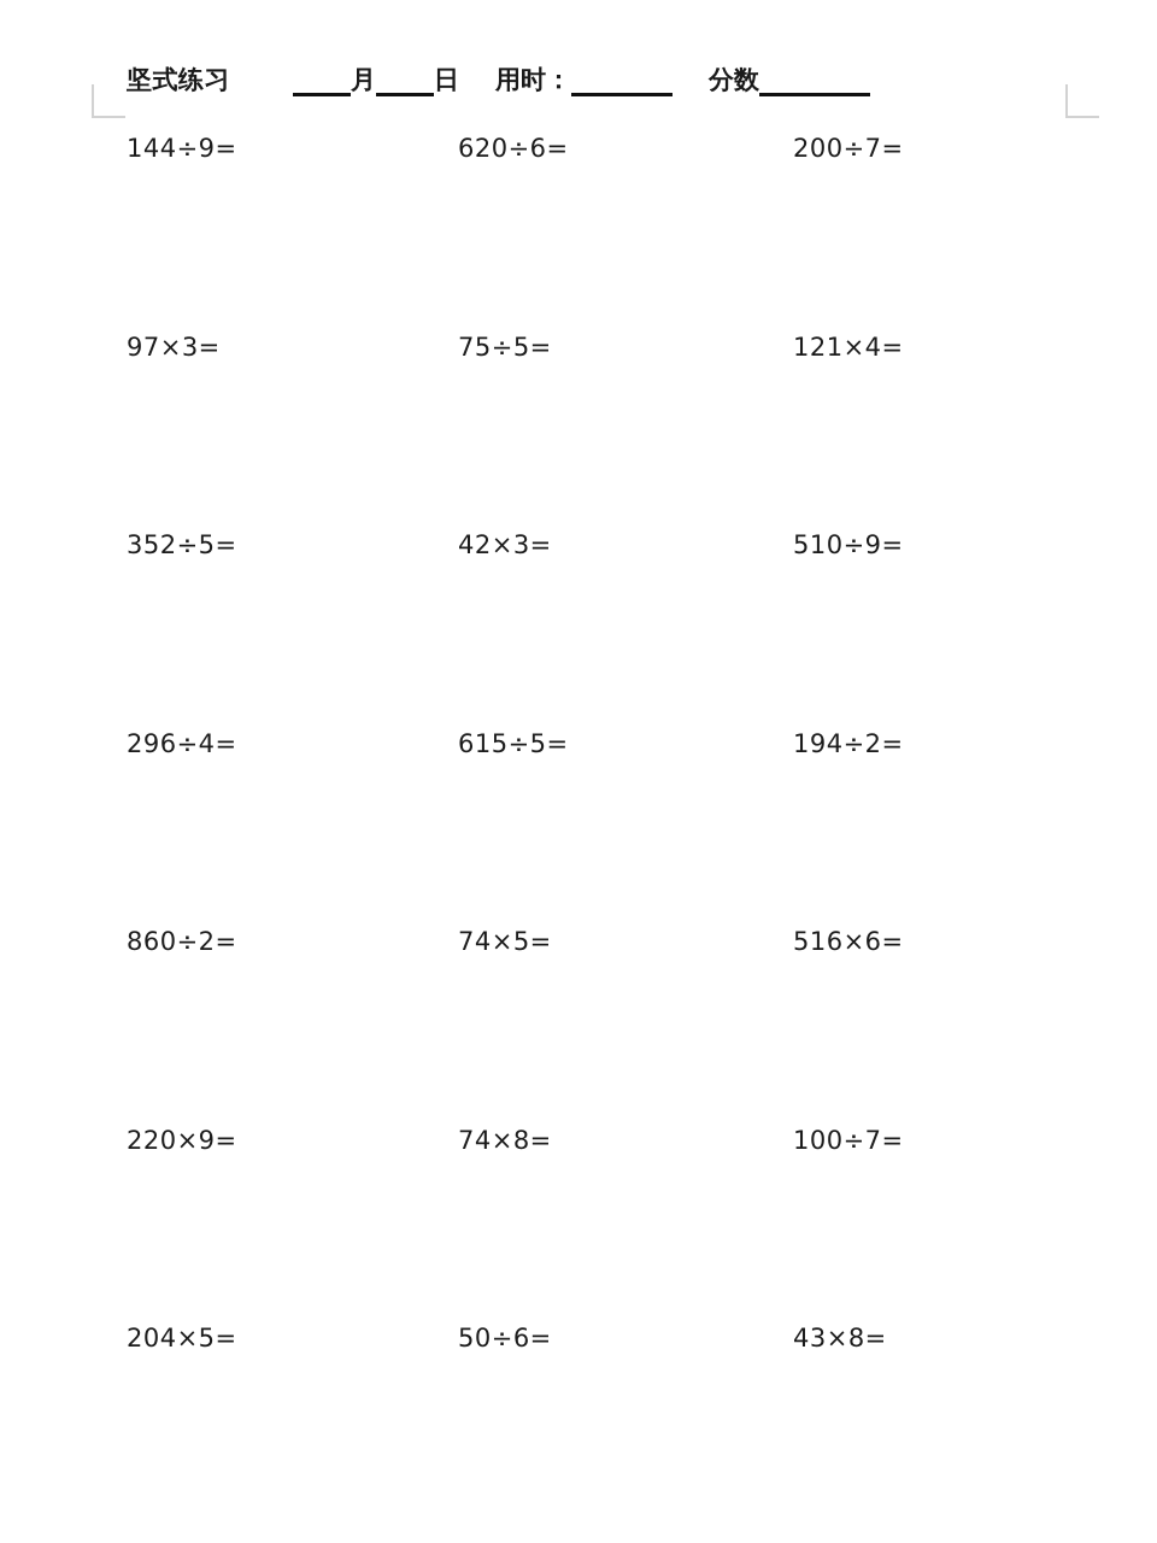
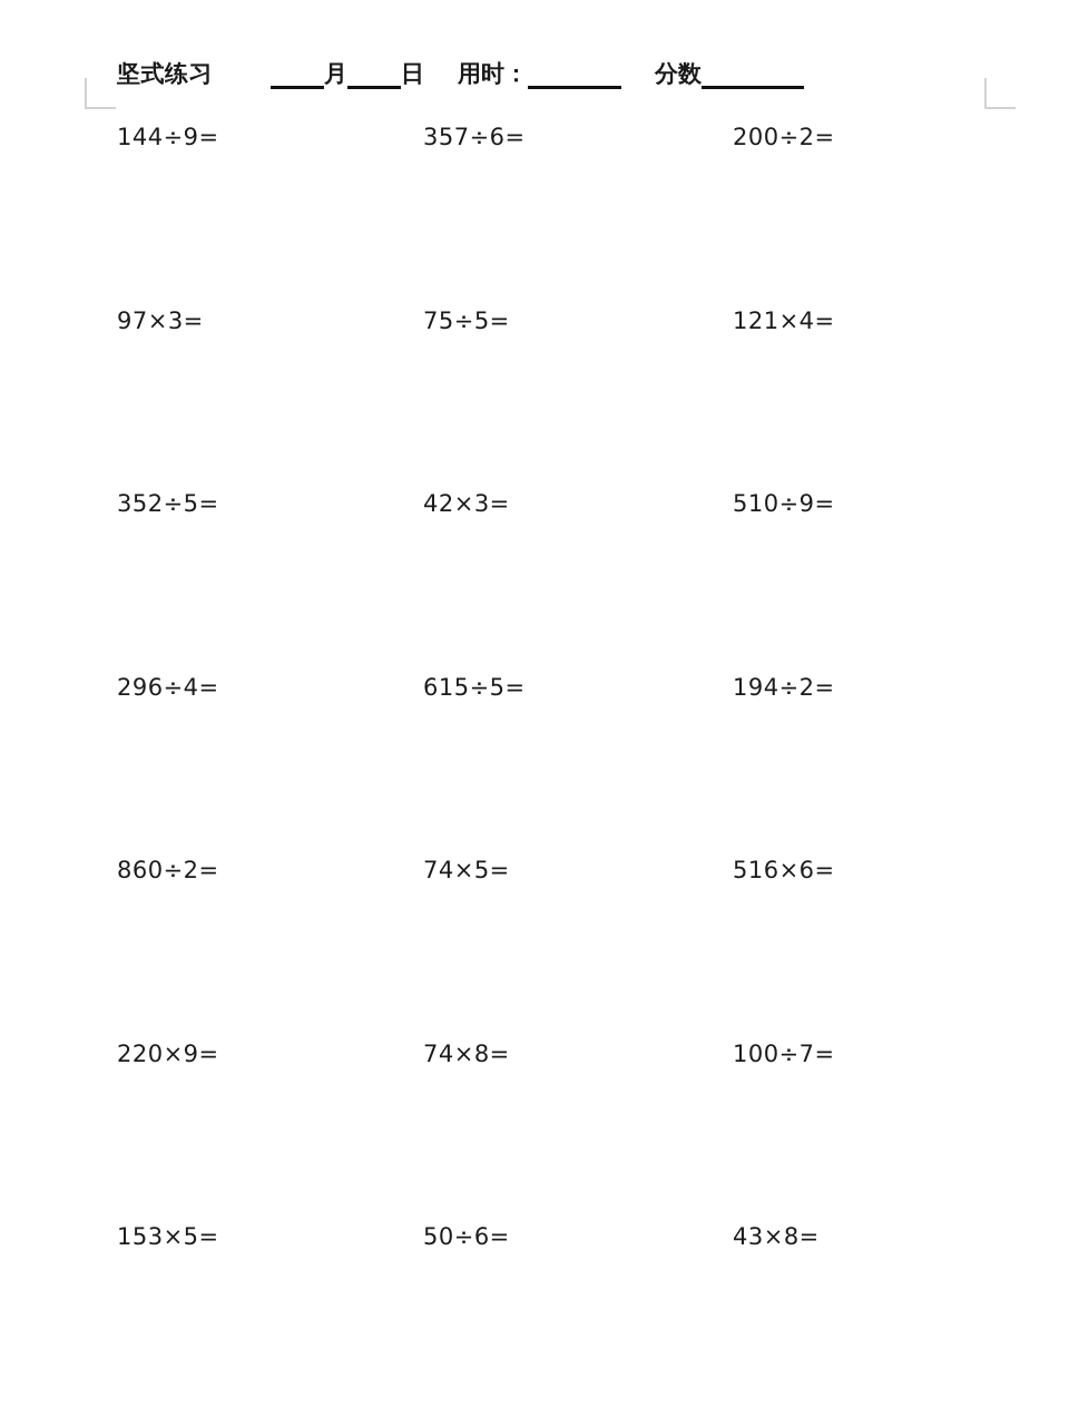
  坚式练习
  月
  日
  用时：
  分数
  144÷9=
- 620÷6=
+ 357÷6=
- 200÷7=
+ 200÷2=
  97×3=
  75÷5=
  121×4=
  352÷5=
  42×3=
  510÷9=
  296÷4=
  615÷5=
  194÷2=
  860÷2=
  74×5=
  516×6=
  220×9=
  74×8=
  100÷7=
- 204×5=
+ 153×5=
  50÷6=
  43×8=
